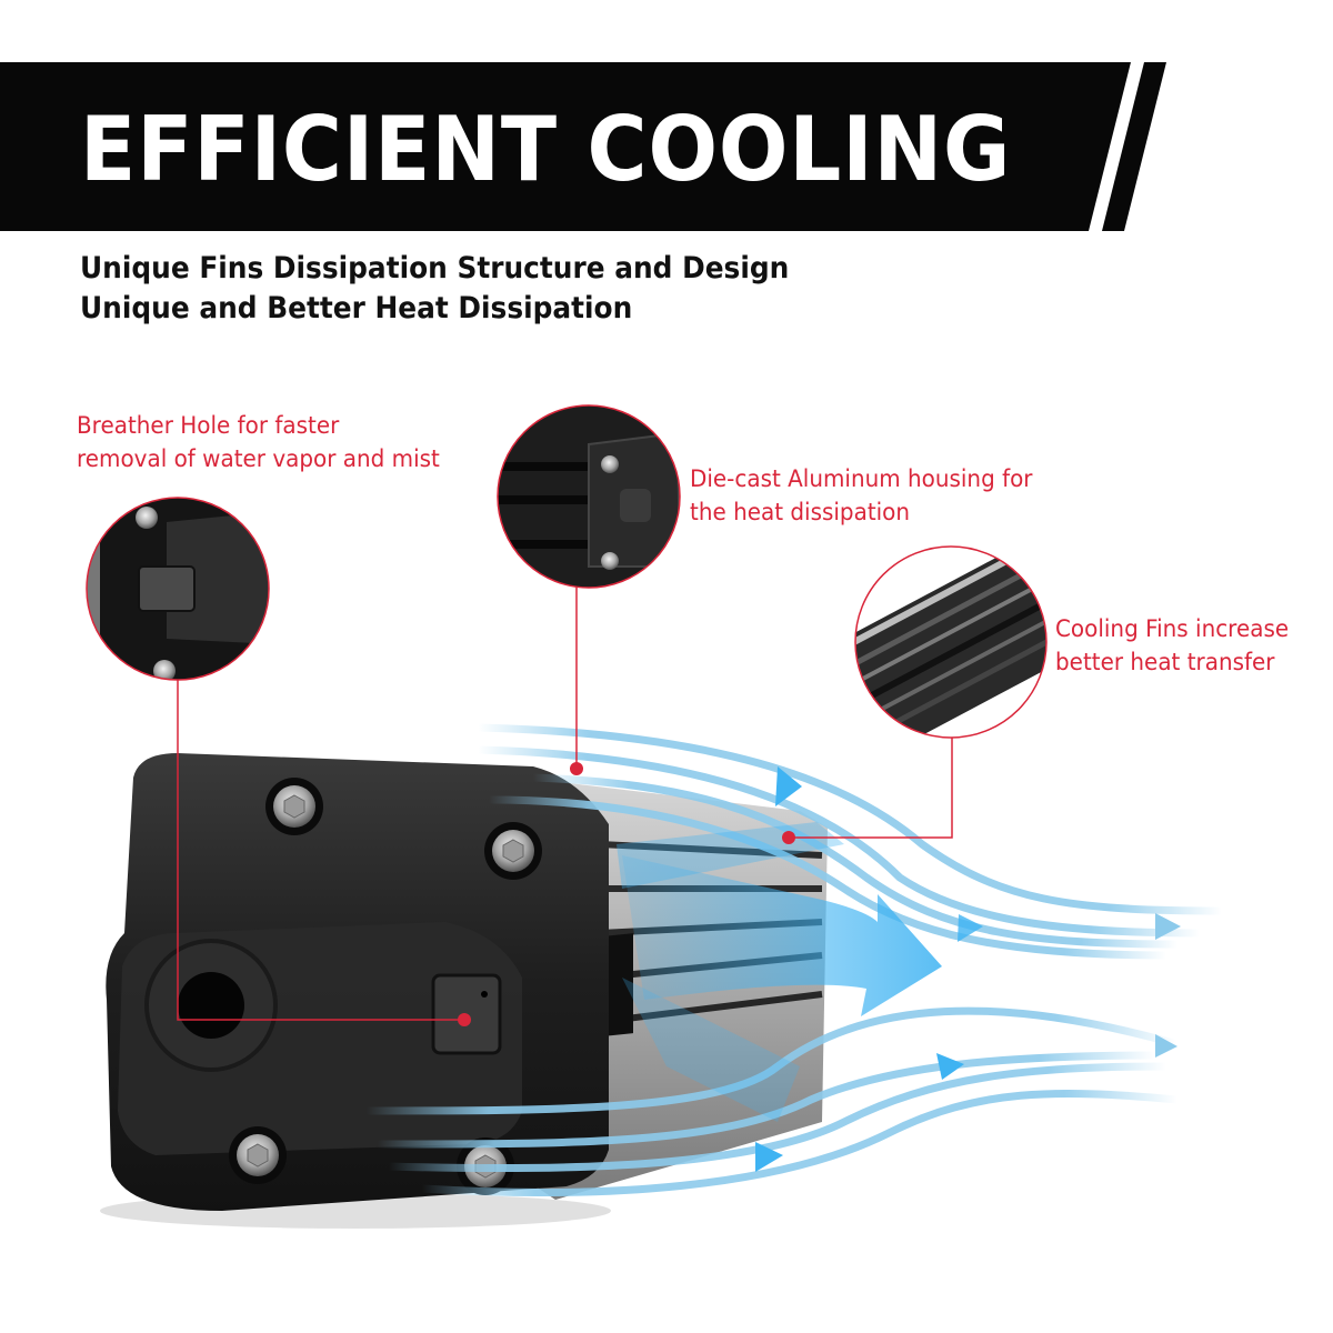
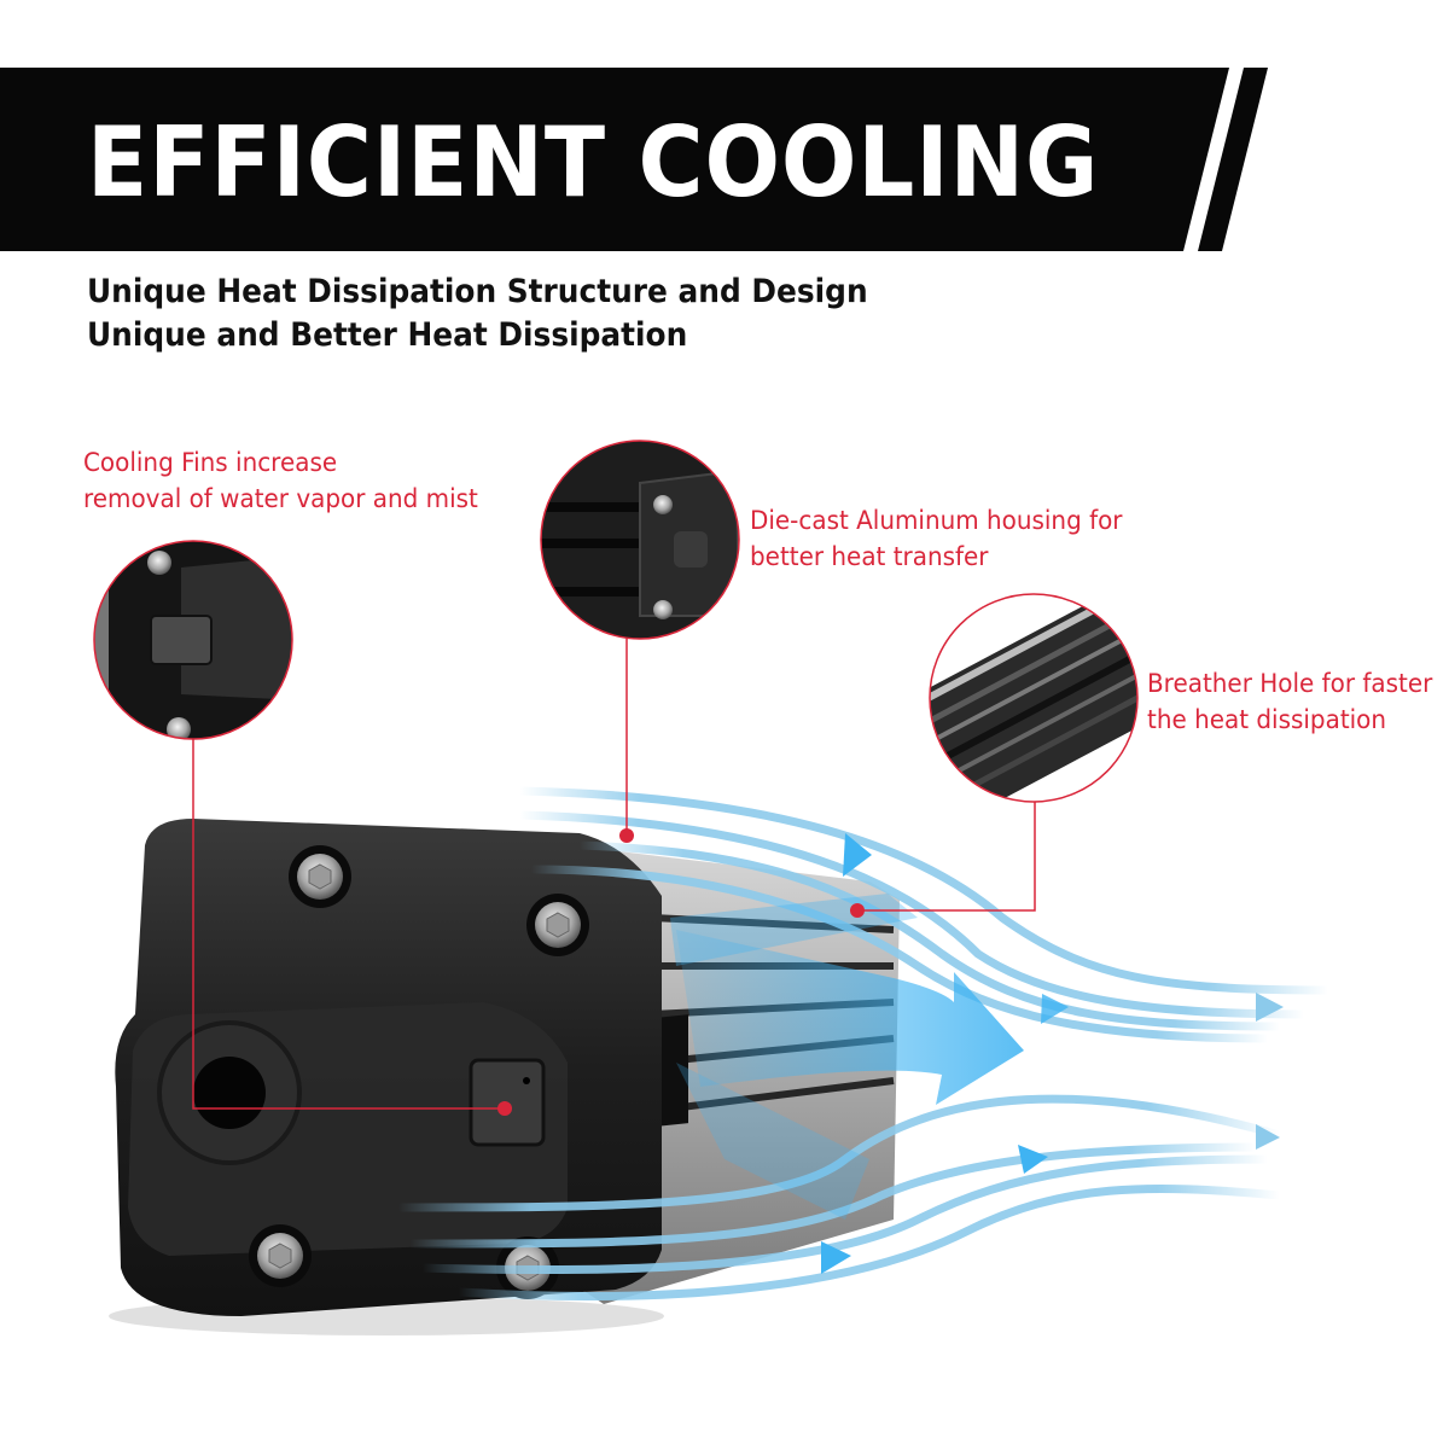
  EFFICIENT COOLING
- Unique Fins Dissipation Structure and Design
+ Unique Heat Dissipation Structure and Design
  Unique and Better Heat Dissipation
- Breather Hole for faster
+ Cooling Fins increase
  removal of water vapor and mist
  Die-cast Aluminum housing for
- the heat dissipation
+ better heat transfer
- Cooling Fins increase
+ Breather Hole for faster
- better heat transfer
+ the heat dissipation
